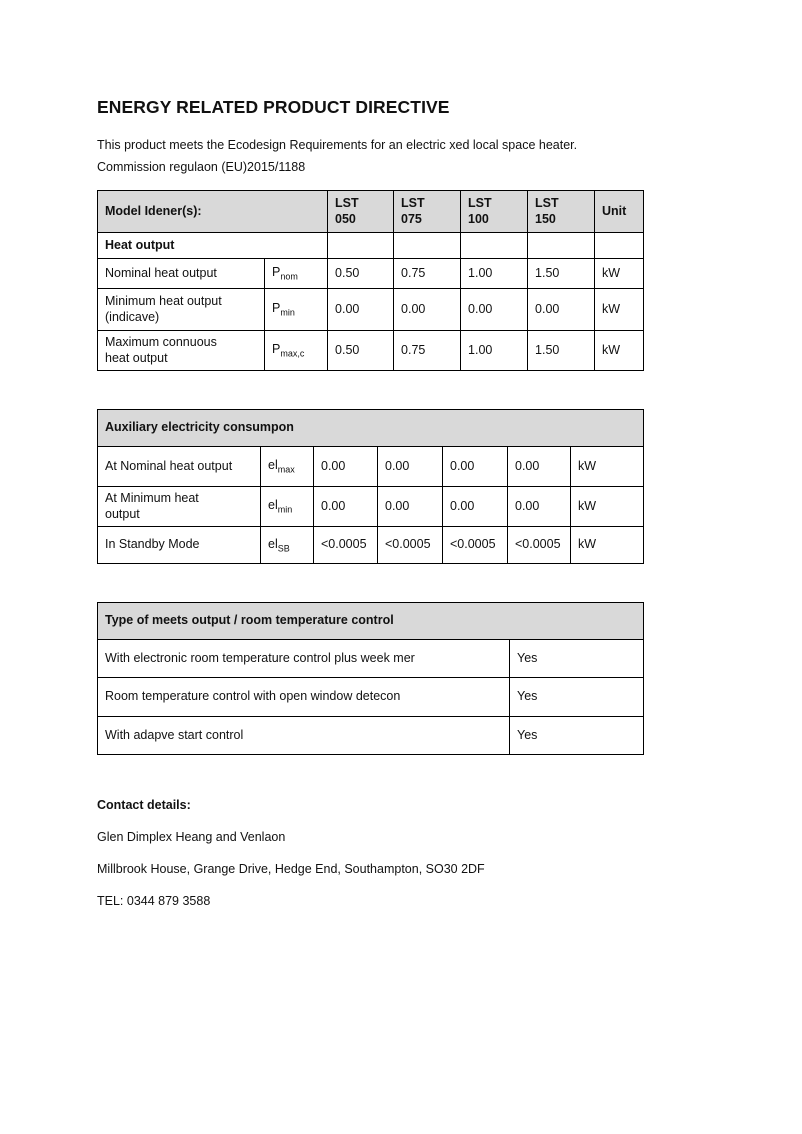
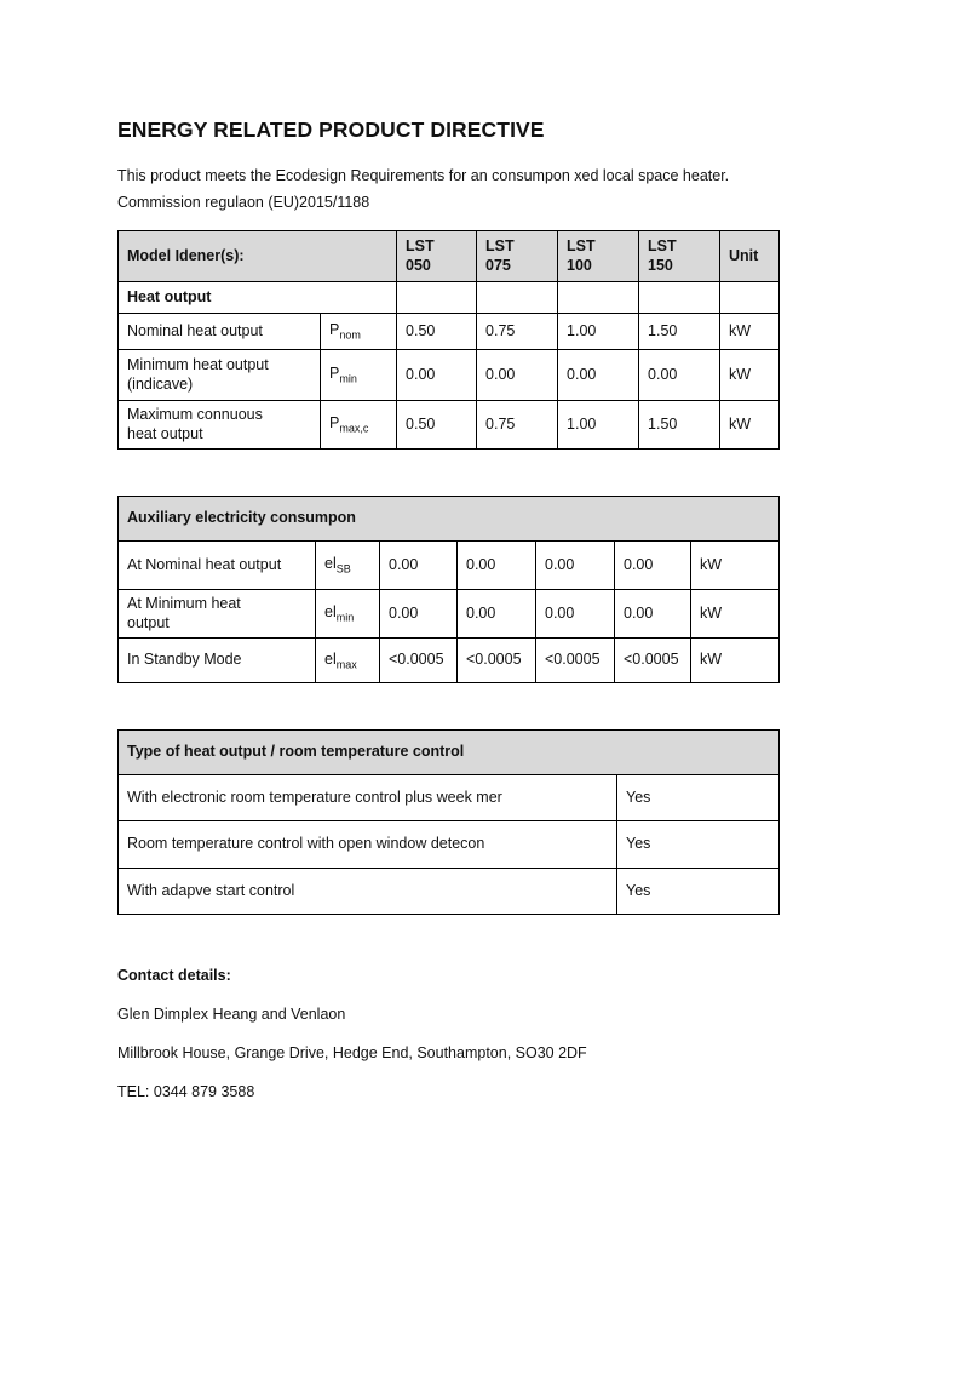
  ENERGY RELATED PRODUCT DIRECTIVE
- This product meets the Ecodesign Requirements for an electric xed local space heater.
+ This product meets the Ecodesign Requirements for an consumpon xed local space heater.
  Commission regulaon (EU)2015/1188
  Model Idener(s):	LST050	LST075	LST100	LST150	Unit
  Heat output
  Nominal heat output	Pnom	0.50	0.75	1.00	1.50	kW
  Minimum heat output (indicave)	Pmin	0.00	0.00	0.00	0.00	kW
  Maximum connuous heat output	Pmax,c	0.50	0.75	1.00	1.50	kW
  Auxiliary electricity consumpon
- At Nominal heat output	elmax	0.00	0.00	0.00	0.00	kW
+ At Nominal heat output	elSB	0.00	0.00	0.00	0.00	kW
  At Minimum heat output	elmin	0.00	0.00	0.00	0.00	kW
- In Standby Mode	elSB	<0.0005	<0.0005	<0.0005	<0.0005	kW
+ In Standby Mode	elmax	<0.0005	<0.0005	<0.0005	<0.0005	kW
- Type of meets output / room temperature control
+ Type of heat output / room temperature control
  With electronic room temperature control plus week mer	Yes
  Room temperature control with open window detecon	Yes
  With adapve start control	Yes
  Contact details:
  Glen Dimplex Heang and Venlaon
  Millbrook House, Grange Drive, Hedge End, Southampton, SO30 2DF
  TEL: 0344 879 3588
